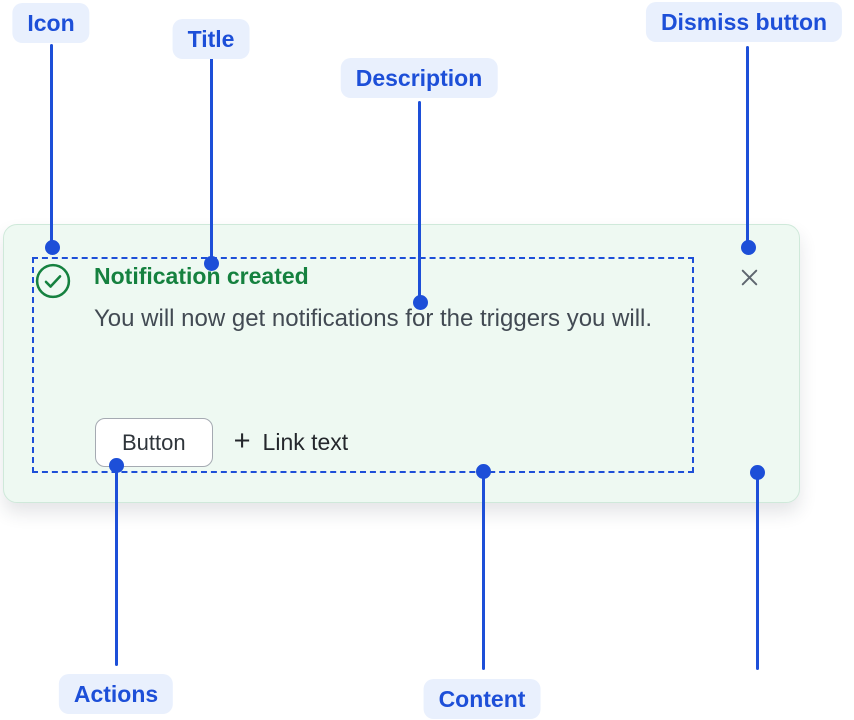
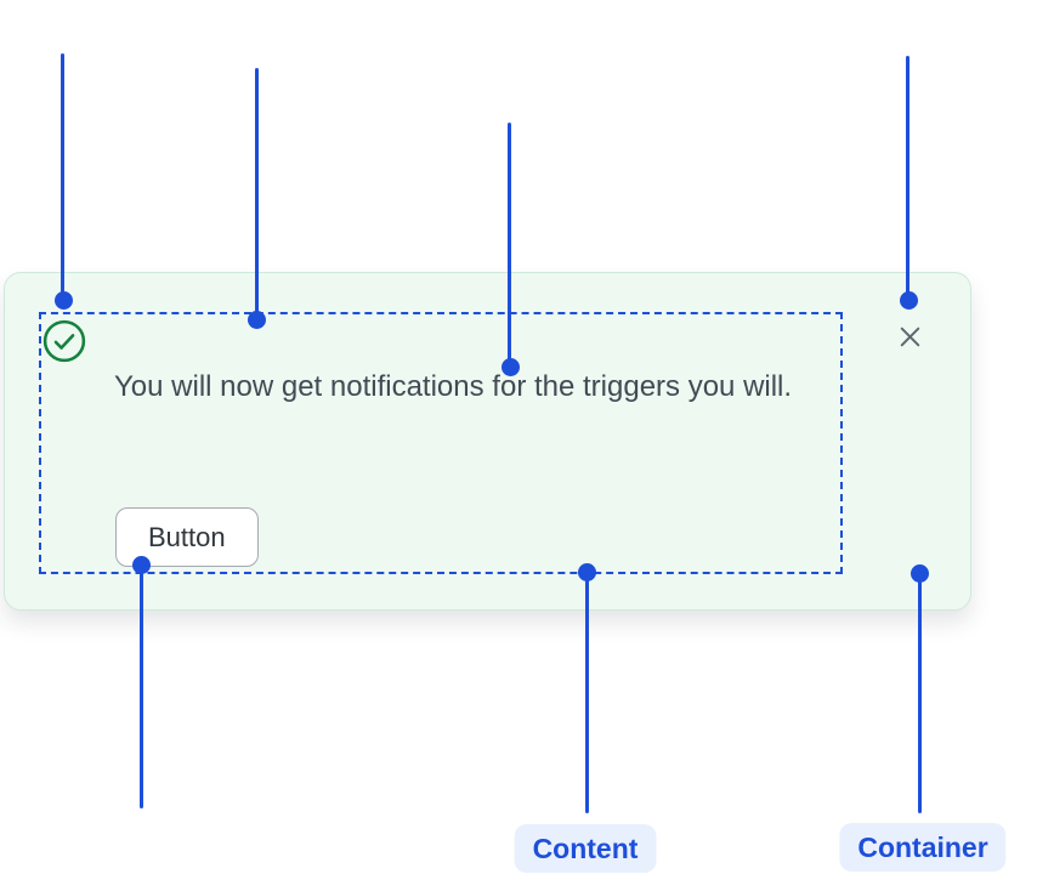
- Notification created
  You will now get notifications for the triggers you will.
  Button
- +
- Link text
- Icon
- Title
- Description
- Dismiss button
- Actions
  Content
+ Container
